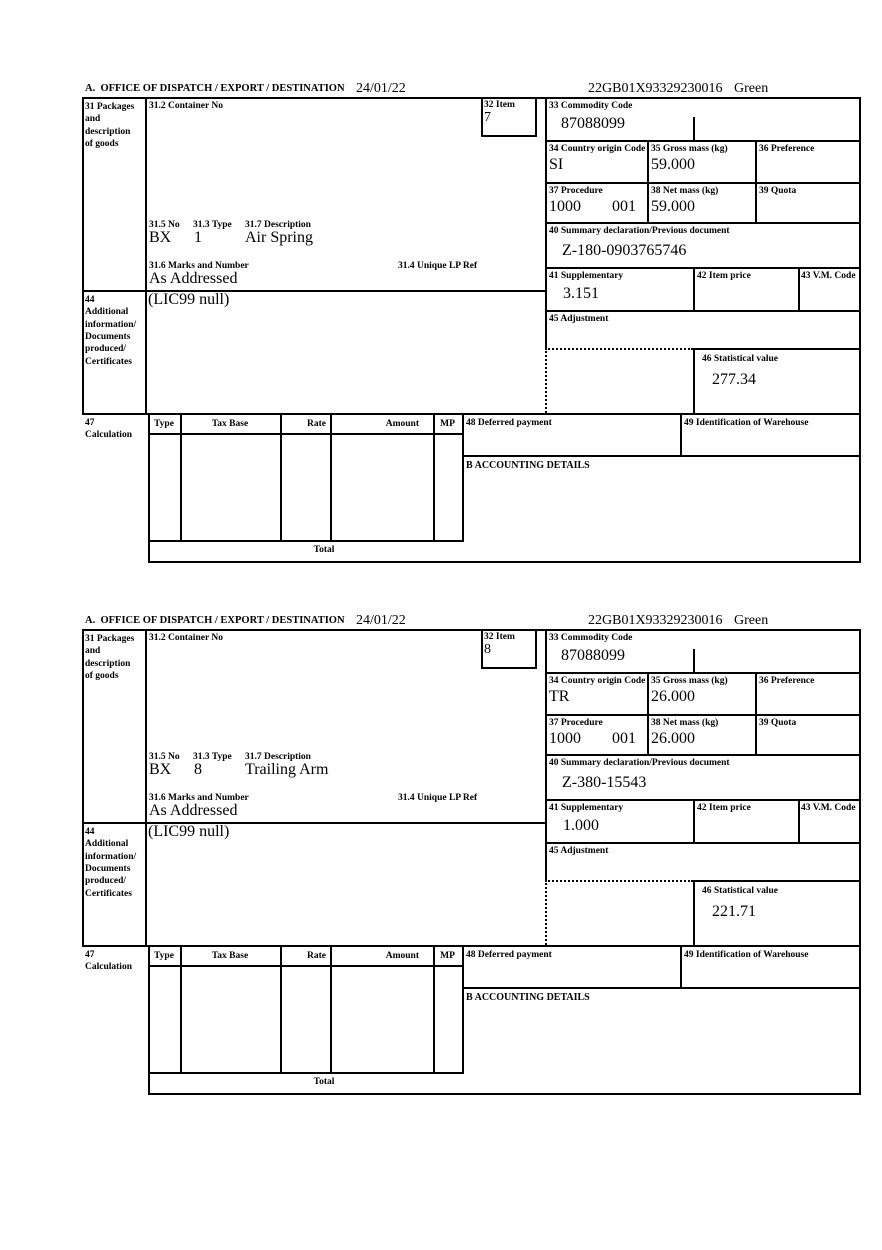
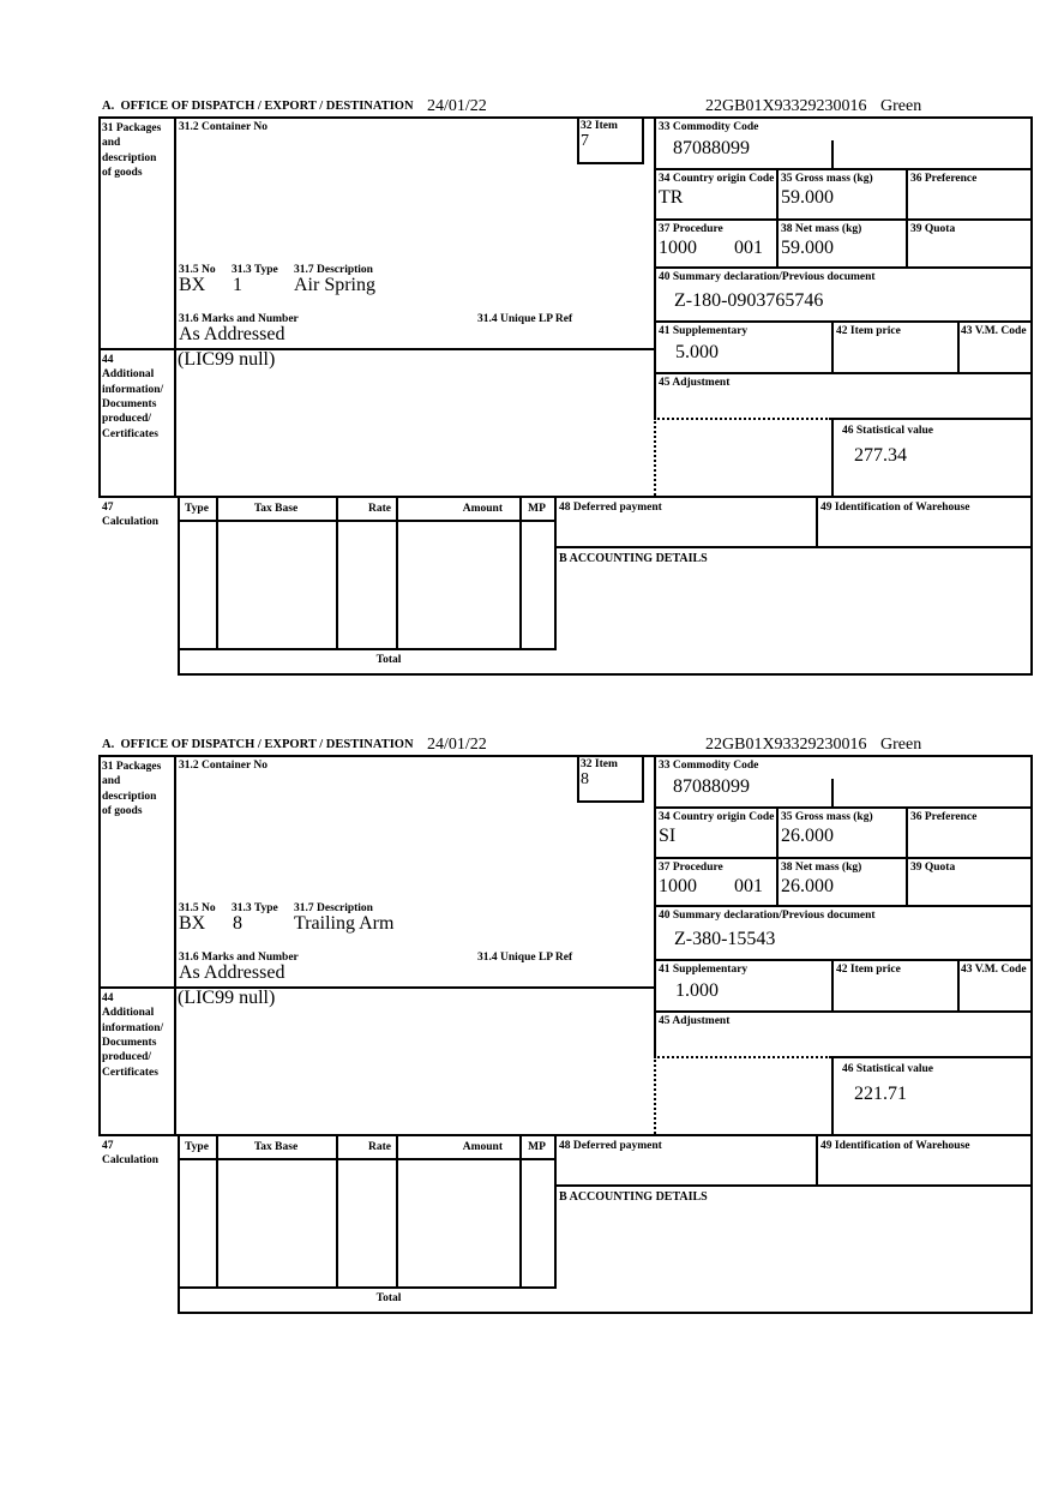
  A. OFFICE OF DISPATCH / EXPORT / DESTINATION
  24/01/22
  22GB01X93329230016
  Green
  31 Packages
  and
  description
  of goods
  44
  Additional
  information/
  Documents
  produced/
  Certificates
  47
  Calculation
  31.2 Container No
  32 Item
  7
  31.5 No
  31.3 Type
  31.7 Description
  BX
  1
  Air Spring
  31.6 Marks and Number
  31.4 Unique LP Ref
  As Addressed
  (LIC99 null)
  33 Commodity Code
  87088099
  34 Country origin Code
- SI
+ TR
  35 Gross mass (kg)
  59.000
  36 Preference
  37 Procedure
  1000
  001
  38 Net mass (kg)
  59.000
  39 Quota
  40 Summary declaration/Previous document
  Z-180-0903765746
  41 Supplementary
- 3.151
+ 5.000
  42 Item price
  43 V.M. Code
  45 Adjustment
  46 Statistical value
  277.34
  Type
  Tax Base
  Rate
  Amount
  MP
  48 Deferred payment
  49 Identification of Warehouse
  B ACCOUNTING DETAILS
  Total
  A. OFFICE OF DISPATCH / EXPORT / DESTINATION
  24/01/22
  22GB01X93329230016
  Green
  31 Packages
  and
  description
  of goods
  44
  Additional
  information/
  Documents
  produced/
  Certificates
  47
  Calculation
  31.2 Container No
  32 Item
  8
  31.5 No
  31.3 Type
  31.7 Description
  BX
  8
  Trailing Arm
  31.6 Marks and Number
  31.4 Unique LP Ref
  As Addressed
  (LIC99 null)
  33 Commodity Code
  87088099
  34 Country origin Code
- TR
+ SI
  35 Gross mass (kg)
  26.000
  36 Preference
  37 Procedure
  1000
  001
  38 Net mass (kg)
  26.000
  39 Quota
  40 Summary declaration/Previous document
  Z-380-15543
  41 Supplementary
  1.000
  42 Item price
  43 V.M. Code
  45 Adjustment
  46 Statistical value
  221.71
  Type
  Tax Base
  Rate
  Amount
  MP
  48 Deferred payment
  49 Identification of Warehouse
  B ACCOUNTING DETAILS
  Total
